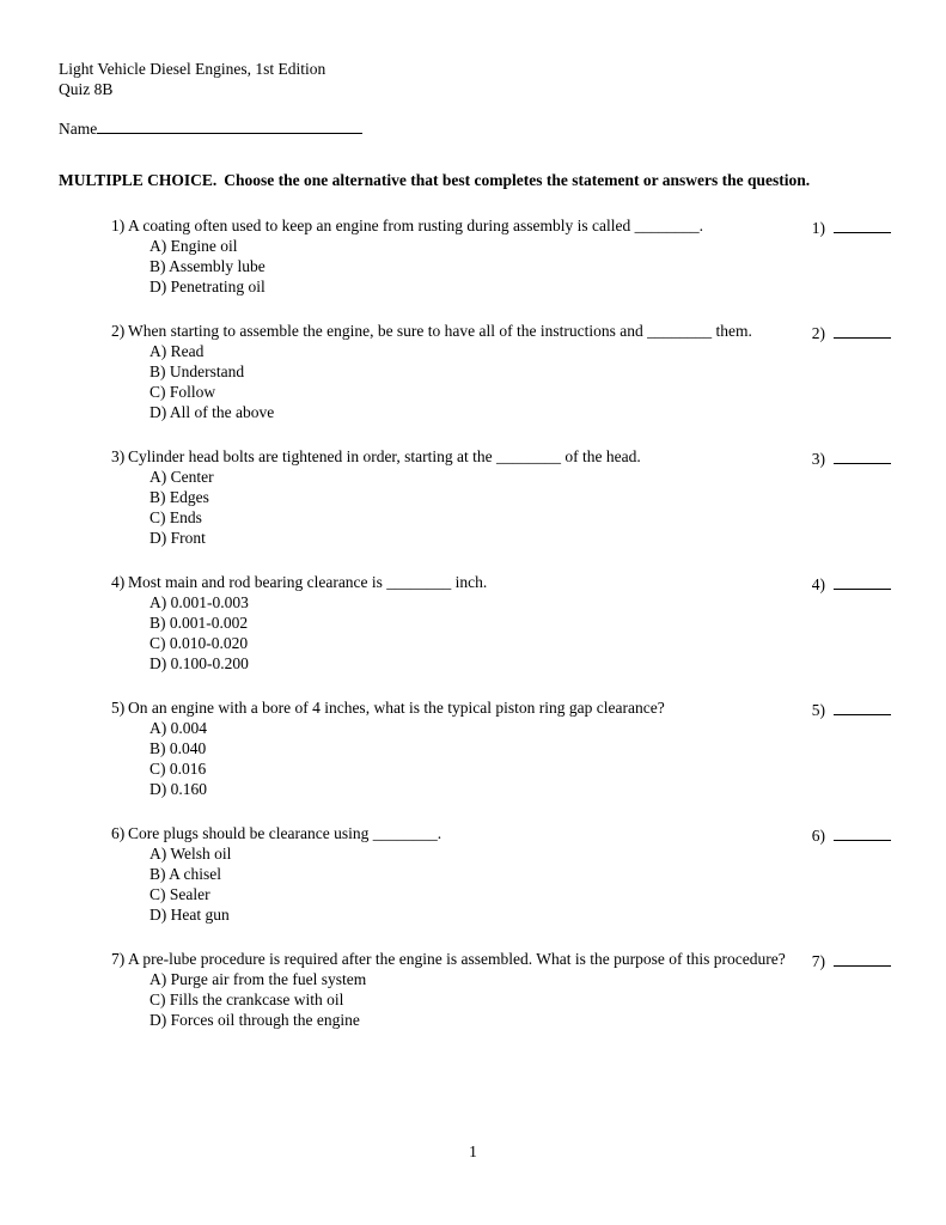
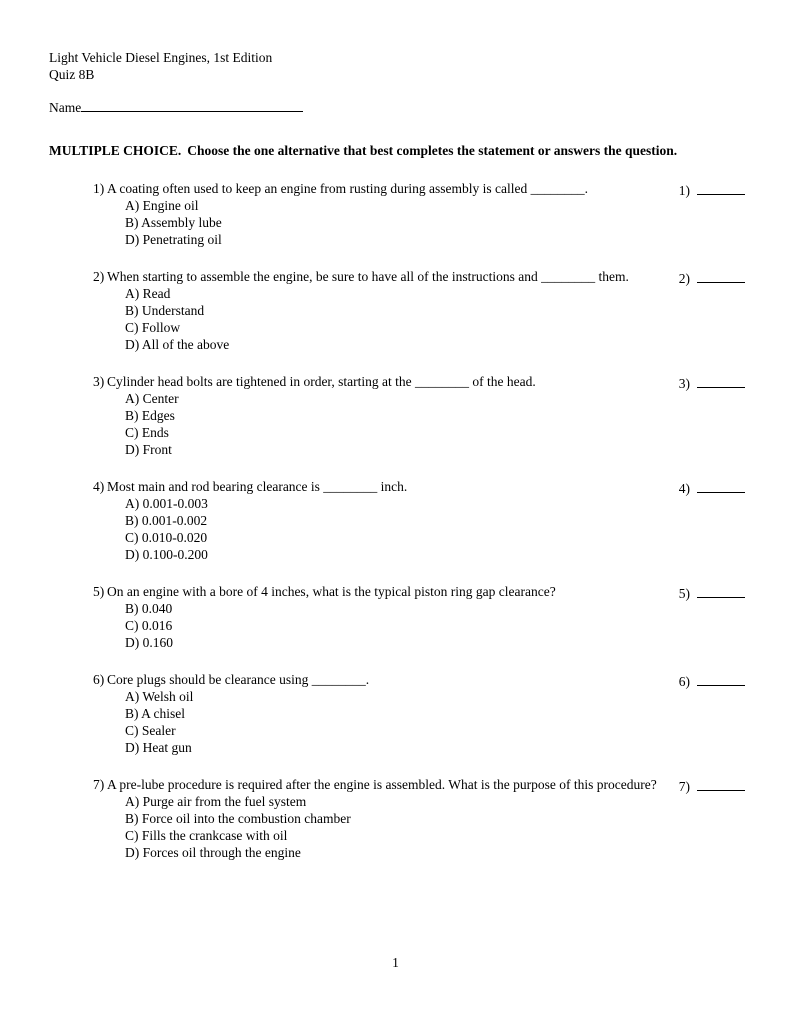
  Light Vehicle Diesel Engines, 1st Edition
  Quiz 8B
  Name
  MULTIPLE CHOICE. Choose the one alternative that best completes the statement or answers the question.
  1)
  A coating often used to keep an engine from rusting during assembly is called ________.
  A) Engine oil
  B) Assembly lube
  D) Penetrating oil
  1)
  2)
  When starting to assemble the engine, be sure to have all of the instructions and ________ them.
  A) Read
  B) Understand
  C) Follow
  D) All of the above
  2)
  3)
  Cylinder head bolts are tightened in order, starting at the ________ of the head.
  A) Center
  B) Edges
  C) Ends
  D) Front
  3)
  4)
  Most main and rod bearing clearance is ________ inch.
  A) 0.001-0.003
  B) 0.001-0.002
  C) 0.010-0.020
  D) 0.100-0.200
  4)
  5)
  On an engine with a bore of 4 inches, what is the typical piston ring gap clearance?
- A) 0.004
  B) 0.040
  C) 0.016
  D) 0.160
  5)
  6)
  Core plugs should be clearance using ________.
  A) Welsh oil
  B) A chisel
  C) Sealer
  D) Heat gun
  6)
  7)
  A pre-lube procedure is required after the engine is assembled. What is the purpose of this procedure?
  A) Purge air from the fuel system
+ B) Force oil into the combustion chamber
  C) Fills the crankcase with oil
  D) Forces oil through the engine
  7)
  1
